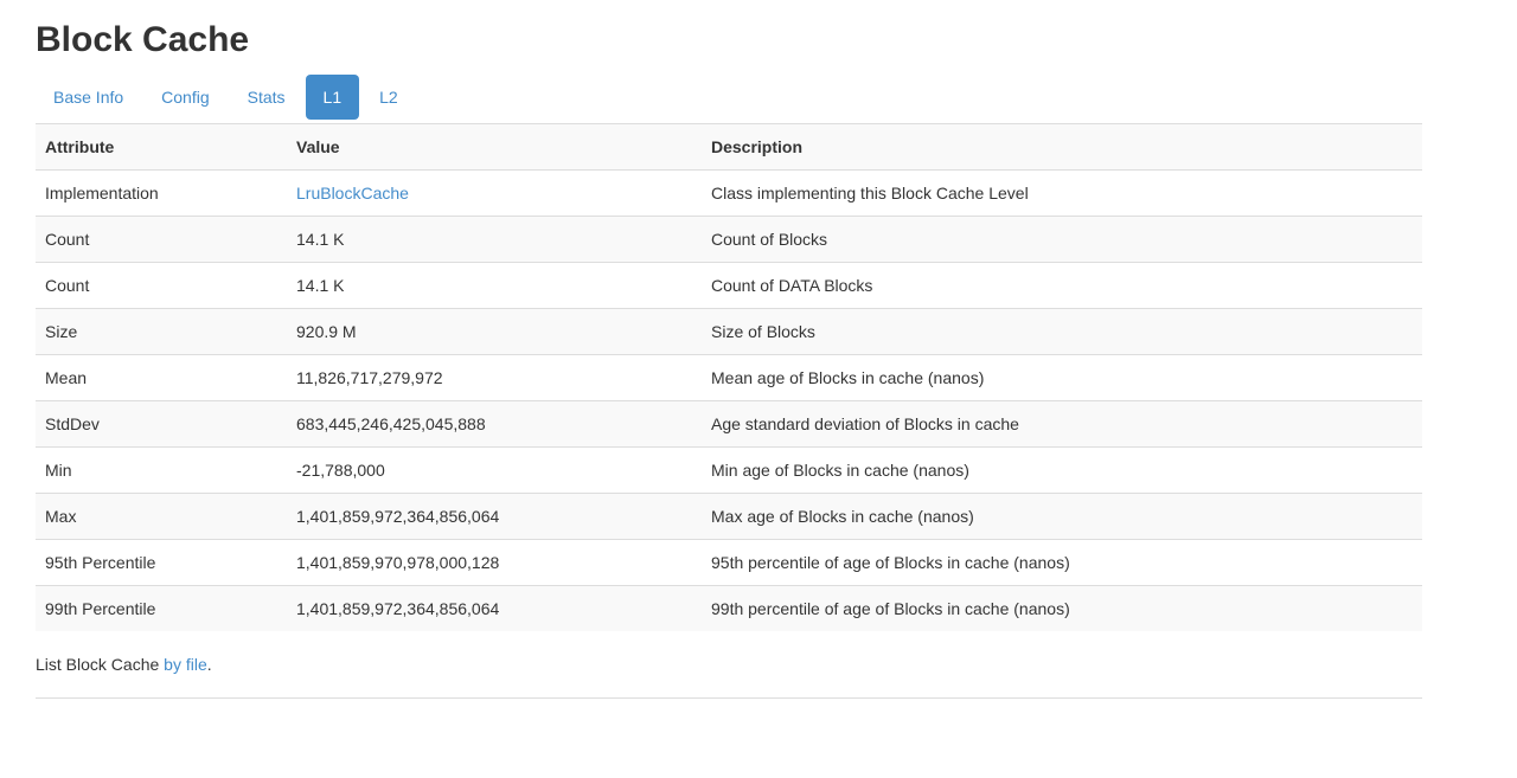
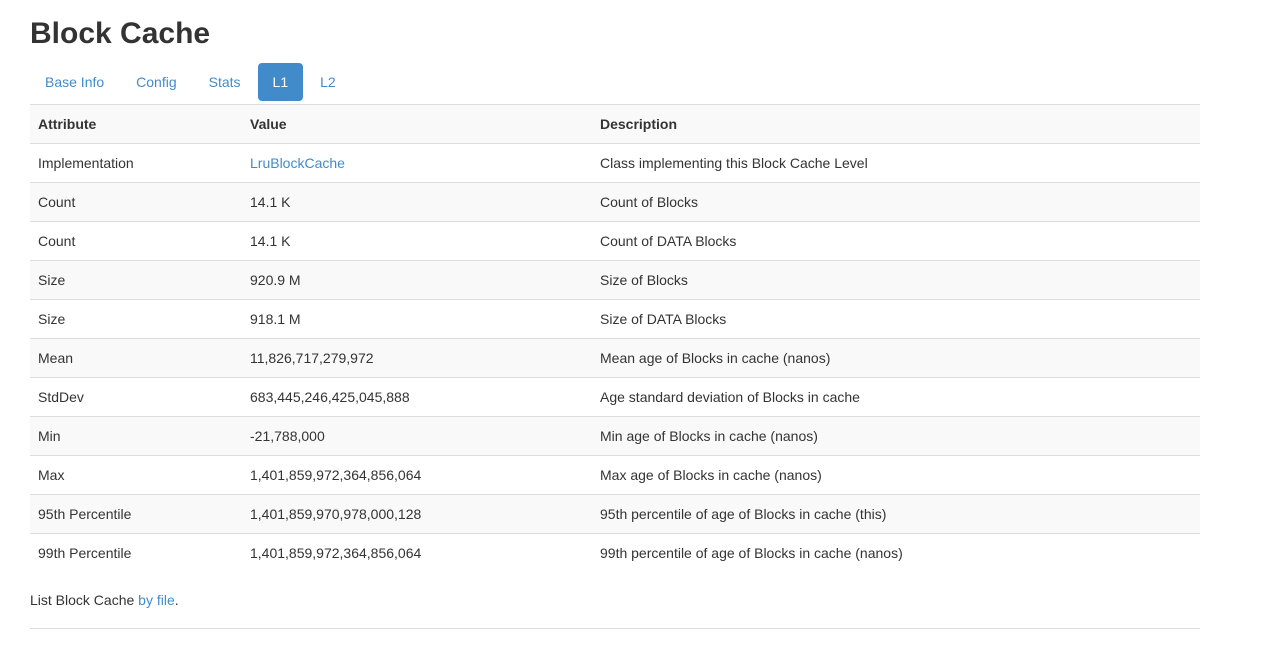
  Block Cache
  Base Info
  Config
  Stats
  L1
  L2
  Attribute	Value	Description
  Implementation	LruBlockCache	Class implementing this Block Cache Level
  Count	14.1 K	Count of Blocks
  Count	14.1 K	Count of DATA Blocks
  Size	920.9 M	Size of Blocks
+ Size	918.1 M	Size of DATA Blocks
  Mean	11,826,717,279,972	Mean age of Blocks in cache (nanos)
  StdDev	683,445,246,425,045,888	Age standard deviation of Blocks in cache
  Min	-21,788,000	Min age of Blocks in cache (nanos)
  Max	1,401,859,972,364,856,064	Max age of Blocks in cache (nanos)
- 95th Percentile	1,401,859,970,978,000,128	95th percentile of age of Blocks in cache (nanos)
+ 95th Percentile	1,401,859,970,978,000,128	95th percentile of age of Blocks in cache (this)
  99th Percentile	1,401,859,972,364,856,064	99th percentile of age of Blocks in cache (nanos)
  List Block Cache by file.
